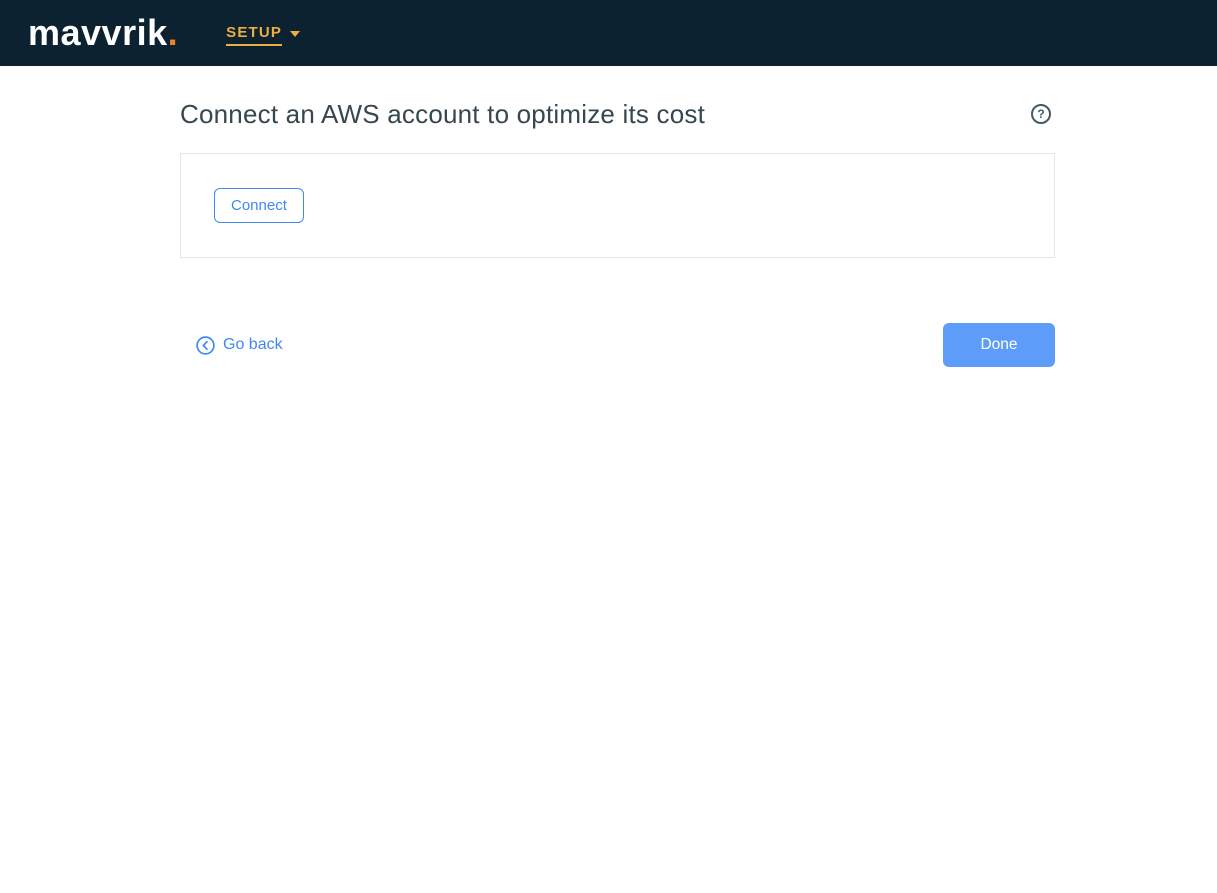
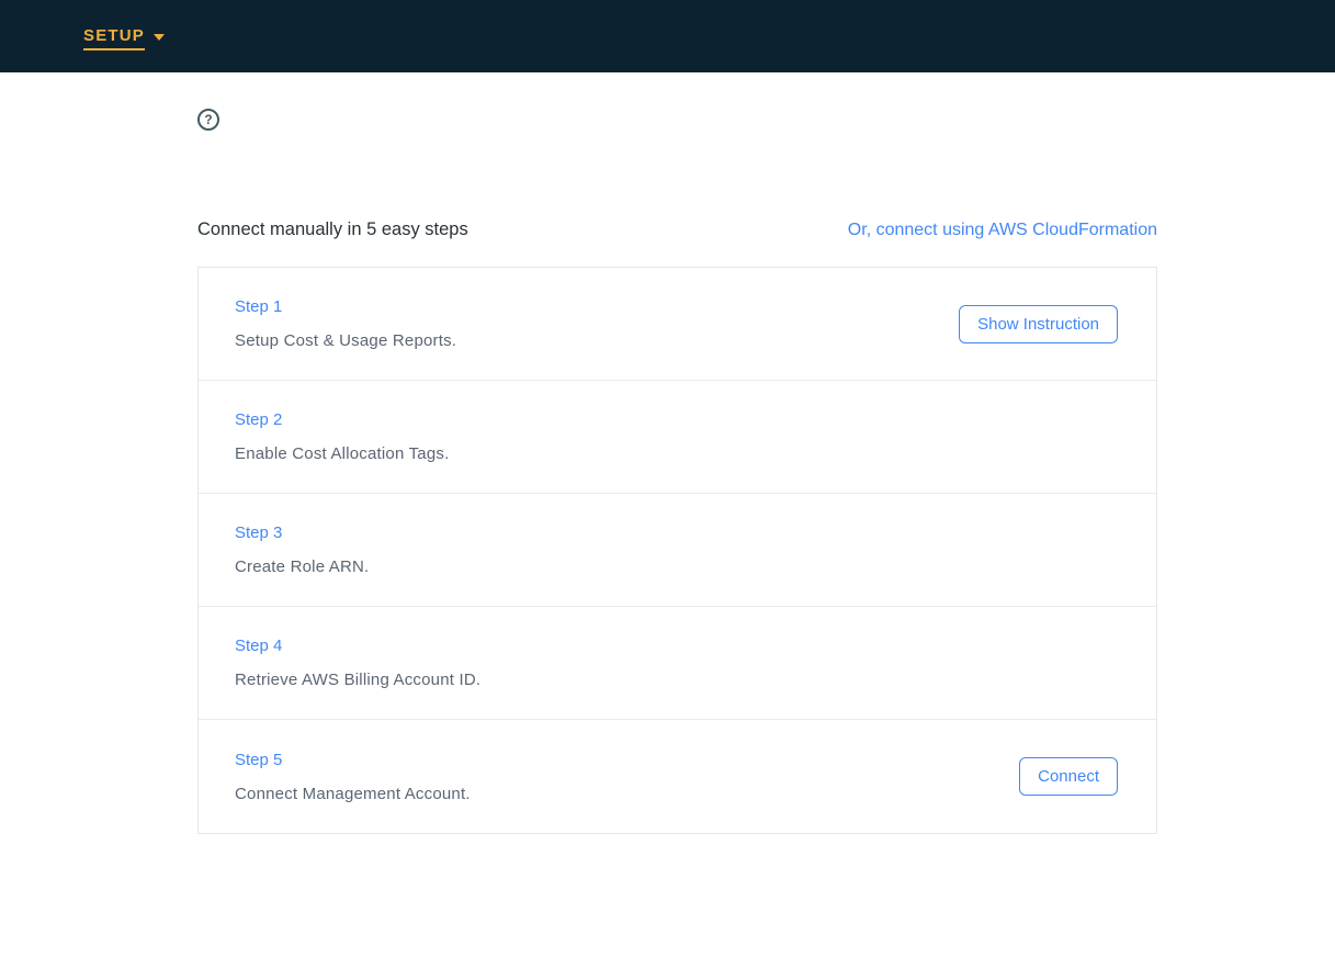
- mavvrik.
  SETUP
- Connect an AWS account to optimize its cost
  ?
+ Connect manually in 5 easy steps
+ Or, connect using AWS CloudFormation
+ Step 1
+ Setup Cost & Usage Reports.
+ Show Instruction
+ Step 2
+ Enable Cost Allocation Tags.
+ Step 3
+ Create Role ARN.
+ Step 4
+ Retrieve AWS Billing Account ID.
+ Step 5
+ Connect Management Account.
  Connect
- Go back
- Done
